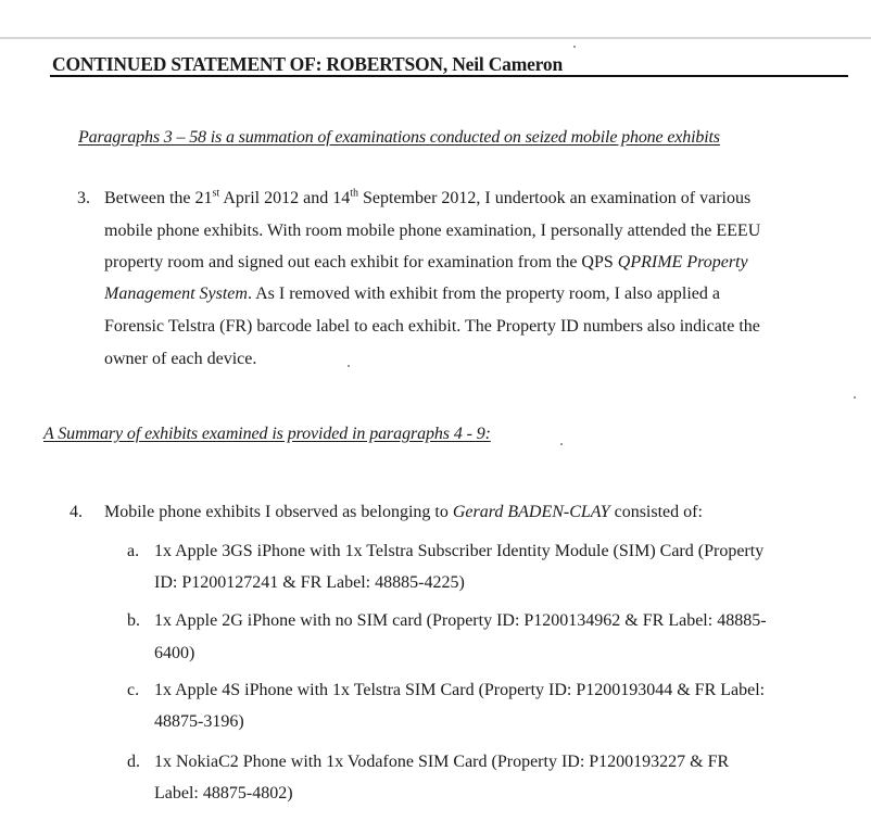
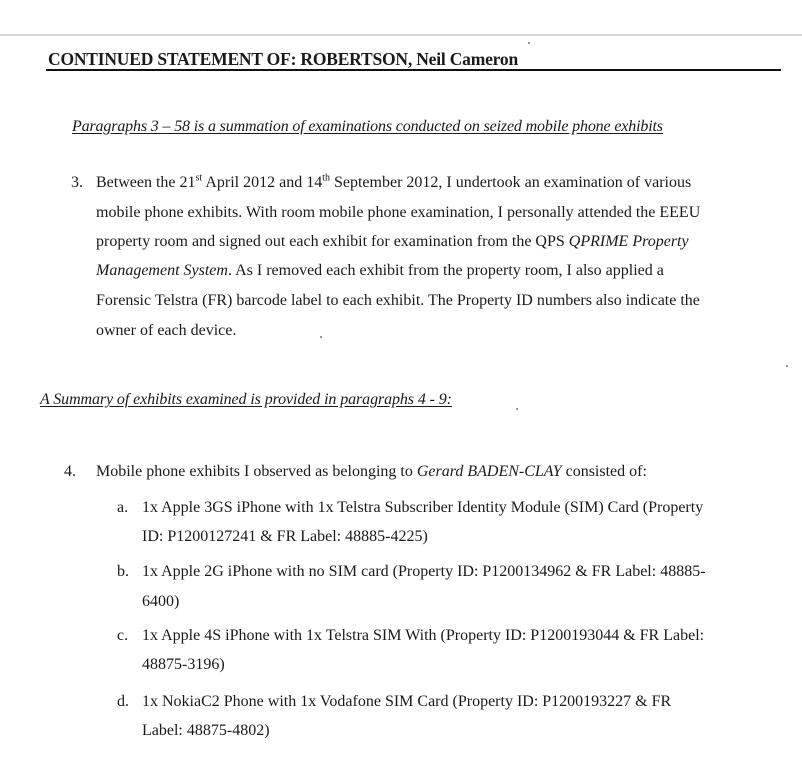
  CONTINUED STATEMENT OF: ROBERTSON, Neil Cameron
  Paragraphs 3 – 58 is a summation of examinations conducted on seized mobile phone exhibits
  3.
  Between the 21st April 2012 and 14th September 2012, I undertook an examination of various
  mobile phone exhibits. With room mobile phone examination, I personally attended the EEEU
  property room and signed out each exhibit for examination from the QPS QPRIME Property
- Management System. As I removed with exhibit from the property room, I also applied a
+ Management System. As I removed each exhibit from the property room, I also applied a
  Forensic Telstra (FR) barcode label to each exhibit. The Property ID numbers also indicate the
  owner of each device.
  A Summary of exhibits examined is provided in paragraphs 4 - 9:
  4.
  Mobile phone exhibits I observed as belonging to Gerard BADEN-CLAY consisted of:
  a.
  1x Apple 3GS iPhone with 1x Telstra Subscriber Identity Module (SIM) Card (Property
  ID: P1200127241 & FR Label: 48885-4225)
  b.
  1x Apple 2G iPhone with no SIM card (Property ID: P1200134962 & FR Label: 48885-
  6400)
  c.
- 1x Apple 4S iPhone with 1x Telstra SIM Card (Property ID: P1200193044 & FR Label:
+ 1x Apple 4S iPhone with 1x Telstra SIM With (Property ID: P1200193044 & FR Label:
  48875-3196)
  d.
  1x NokiaC2 Phone with 1x Vodafone SIM Card (Property ID: P1200193227 & FR
  Label: 48875-4802)
